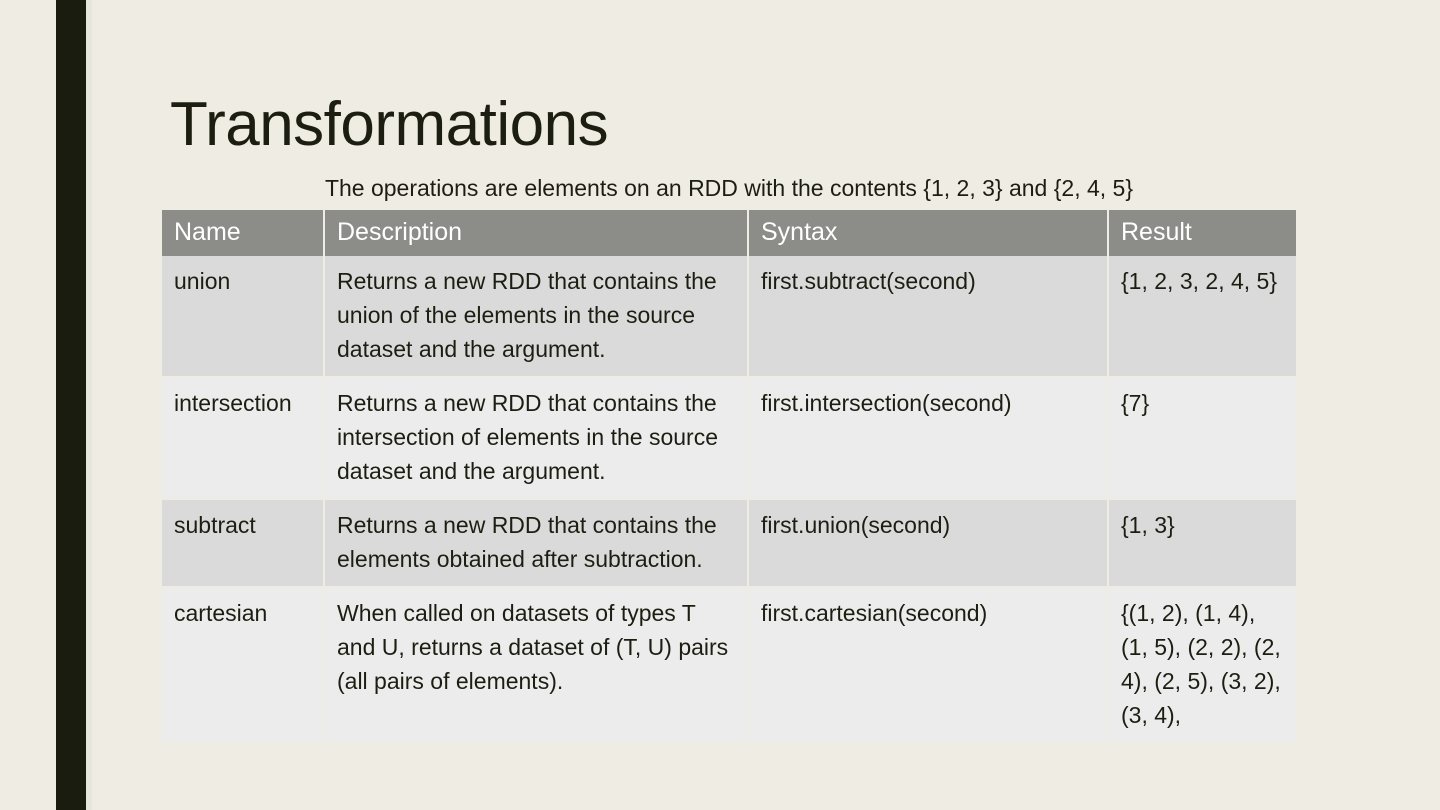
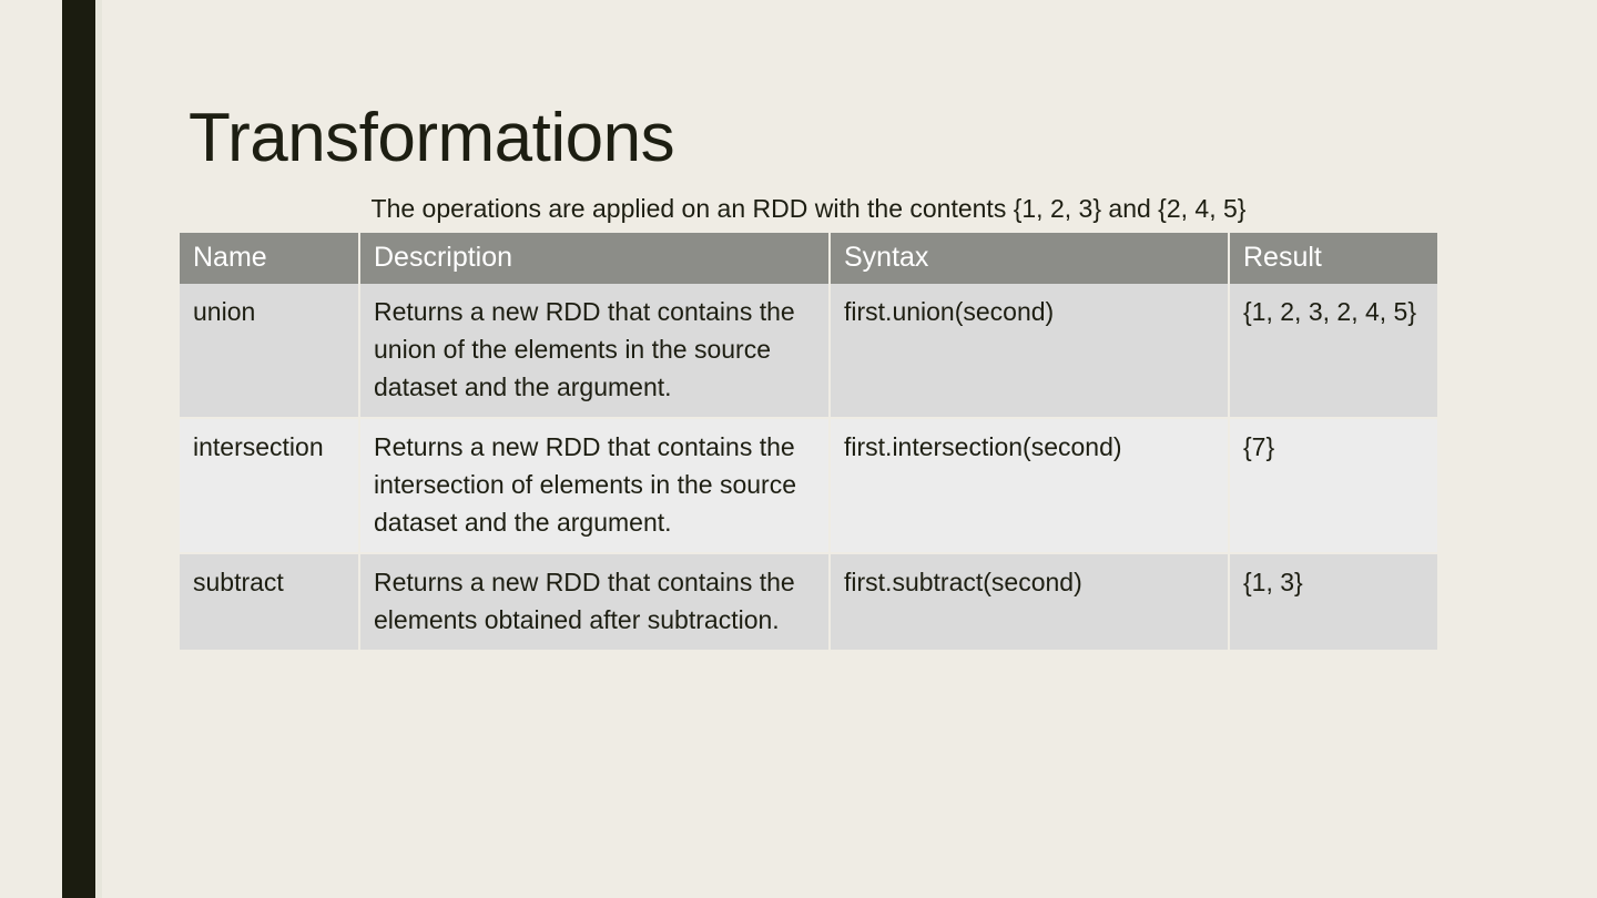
  Transformations
- The operations are elements on an RDD with the contents {1, 2, 3} and {2, 4, 5}
+ The operations are applied on an RDD with the contents {1, 2, 3} and {2, 4, 5}
  Name	Description	Syntax	Result
- union	Returns a new RDD that contains the union of the elements in the source dataset and the argument.	first.subtract(second)	{1, 2, 3, 2, 4, 5}
+ union	Returns a new RDD that contains the union of the elements in the source dataset and the argument.	first.union(second)	{1, 2, 3, 2, 4, 5}
  intersection	Returns a new RDD that contains the intersection of elements in the source dataset and the argument.	first.intersection(second)	{7}
- subtract	Returns a new RDD that contains the elements obtained after subtraction.	first.union(second)	{1, 3}
+ subtract	Returns a new RDD that contains the elements obtained after subtraction.	first.subtract(second)	{1, 3}
- cartesian	When called on datasets of types T and U, returns a dataset of (T, U) pairs (all pairs of elements).	first.cartesian(second)	{(1, 2), (1, 4), (1, 5), (2, 2), (2, 4), (2, 5), (3, 2), (3, 4),
